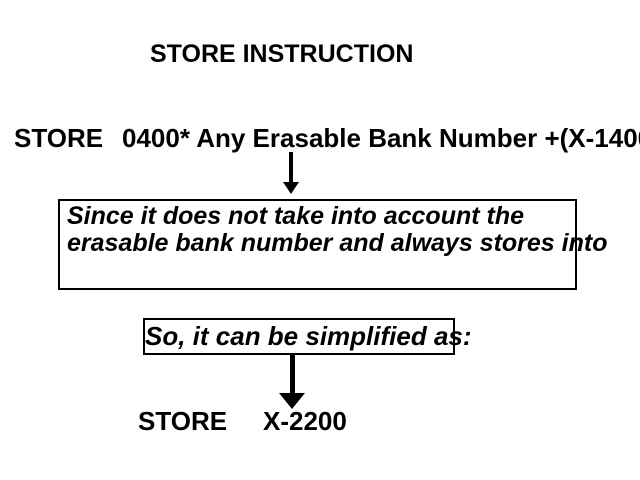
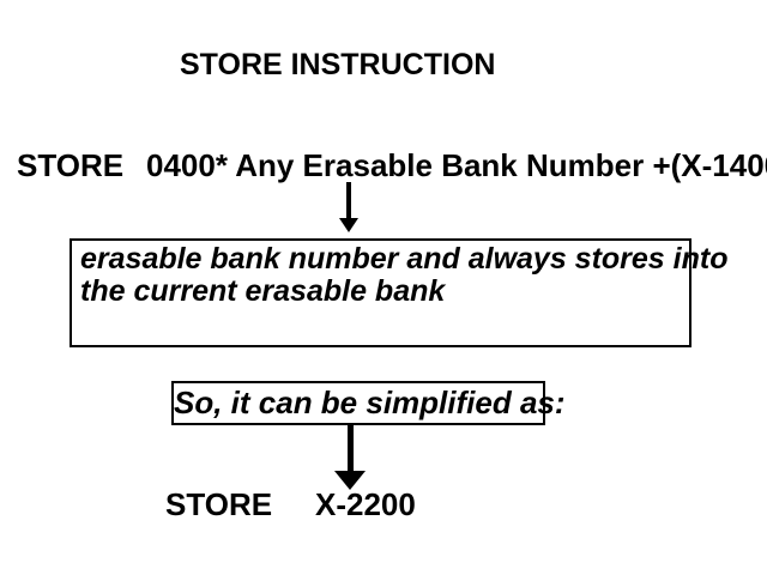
  STORE INSTRUCTION
  STORE
  0400* Any Erasable Bank Number +(X-140
- Since it does not take into account the
  erasable bank number and always stores into
+ the current erasable bank
  So, it can be simplified as:
  STORE
  X-2200
